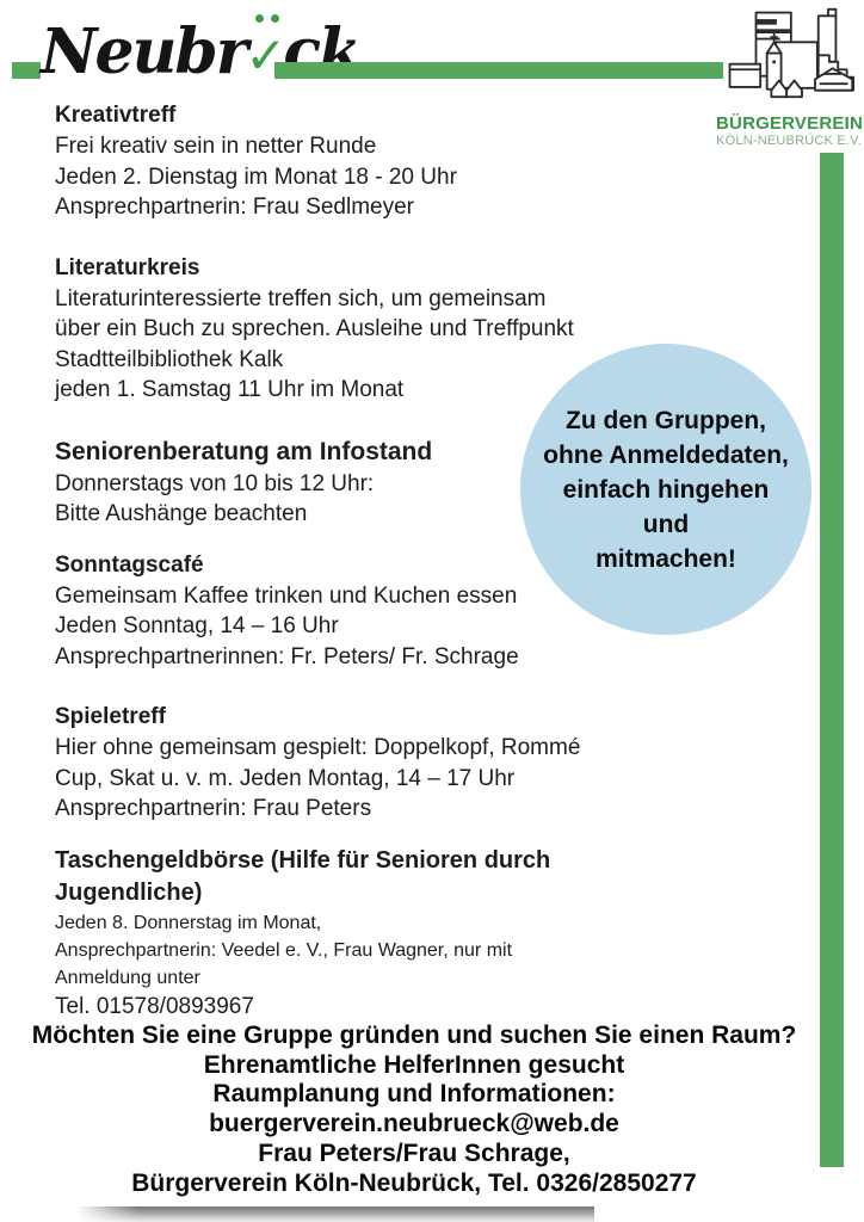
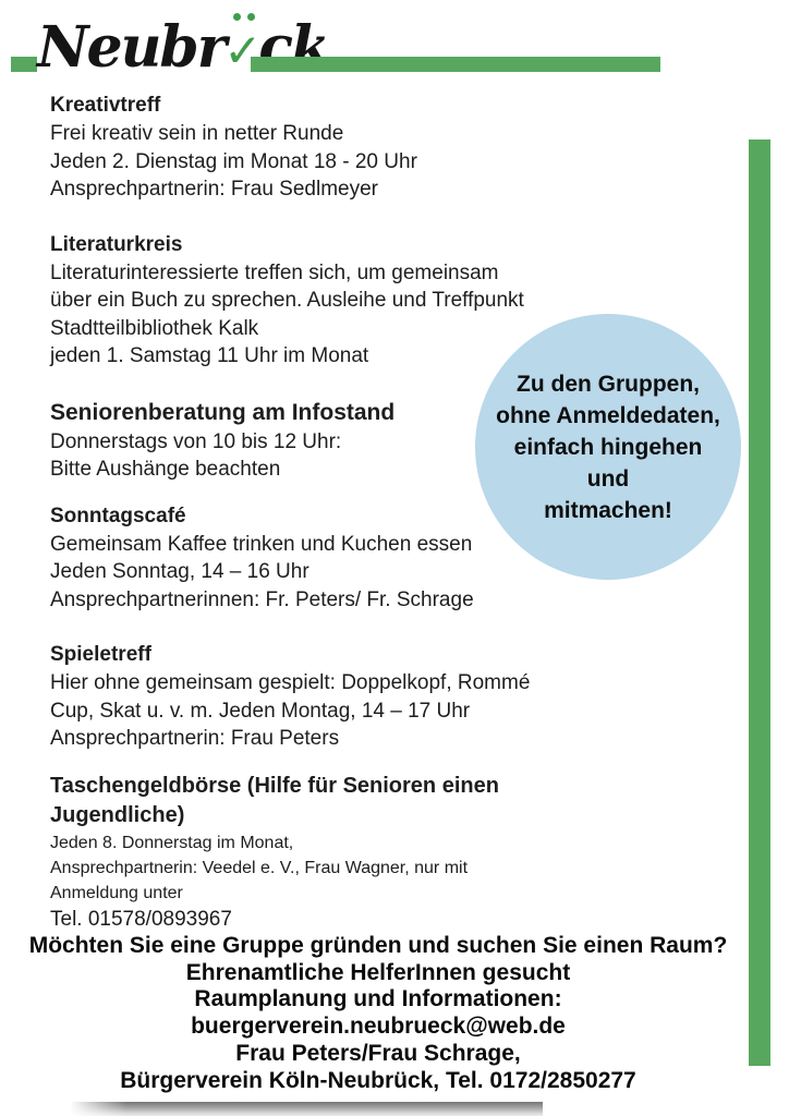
  Neubr✓ck
- BÜRGERVEREIN
- KÖLN-NEUBRÜCK E.V.
  Kreativtreff
  Frei kreativ sein in netter Runde
  Jeden 2. Dienstag im Monat 18 - 20 Uhr
  Ansprechpartnerin: Frau Sedlmeyer
  Literaturkreis
  Literaturinteressierte treffen sich, um gemeinsam
  über ein Buch zu sprechen. Ausleihe und Treffpunkt
  Stadtteilbibliothek Kalk
  jeden 1. Samstag 11 Uhr im Monat
  Seniorenberatung am Infostand
  Donnerstags von 10 bis 12 Uhr:
  Bitte Aushänge beachten
  Sonntagscafé
  Gemeinsam Kaffee trinken und Kuchen essen
  Jeden Sonntag, 14 – 16 Uhr
  Ansprechpartnerinnen: Fr. Peters/ Fr. Schrage
  Spieletreff
  Hier ohne gemeinsam gespielt: Doppelkopf, Rommé
  Cup, Skat u. v. m. Jeden Montag, 14 – 17 Uhr
  Ansprechpartnerin: Frau Peters
- Taschengeldbörse (Hilfe für Senioren durch
+ Taschengeldbörse (Hilfe für Senioren einen
  Jugendliche)
  Jeden 8. Donnerstag im Monat,
  Ansprechpartnerin: Veedel e. V., Frau Wagner, nur mit
  Anmeldung unter
  Tel. 01578/0893967
  Zu den Gruppen,
  ohne Anmeldedaten,
  einfach hingehen
  und
  mitmachen!
  Möchten Sie eine Gruppe gründen und suchen Sie einen Raum?
  Ehrenamtliche HelferInnen gesucht
  Raumplanung und Informationen:
  buergerverein.neubrueck@web.de
  Frau Peters/Frau Schrage,
- Bürgerverein Köln-Neubrück, Tel. 0326/2850277
+ Bürgerverein Köln-Neubrück, Tel. 0172/2850277
